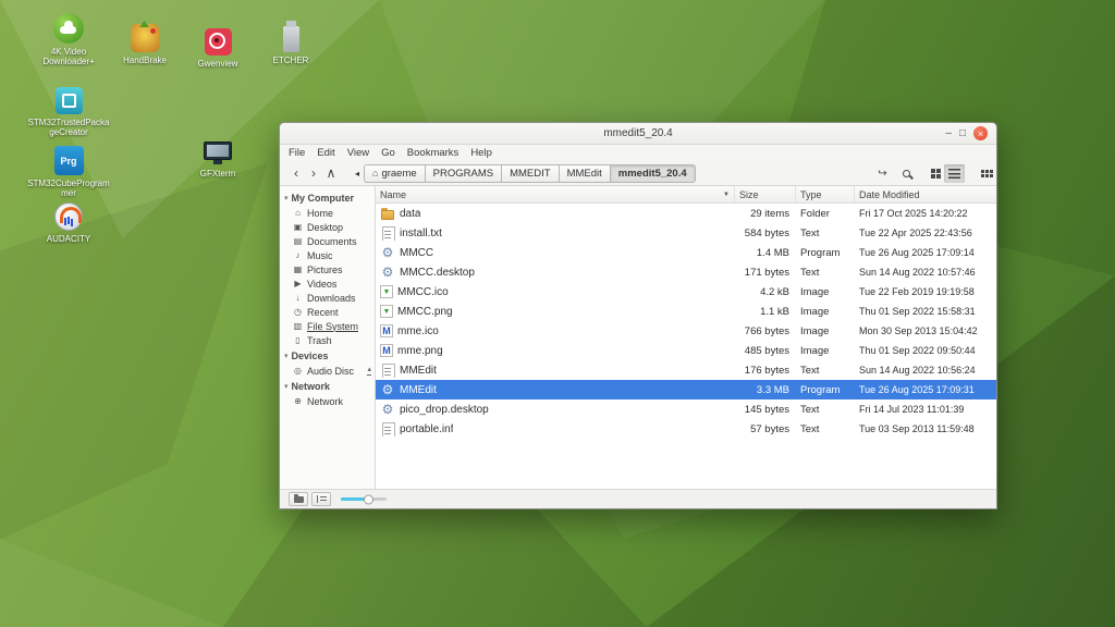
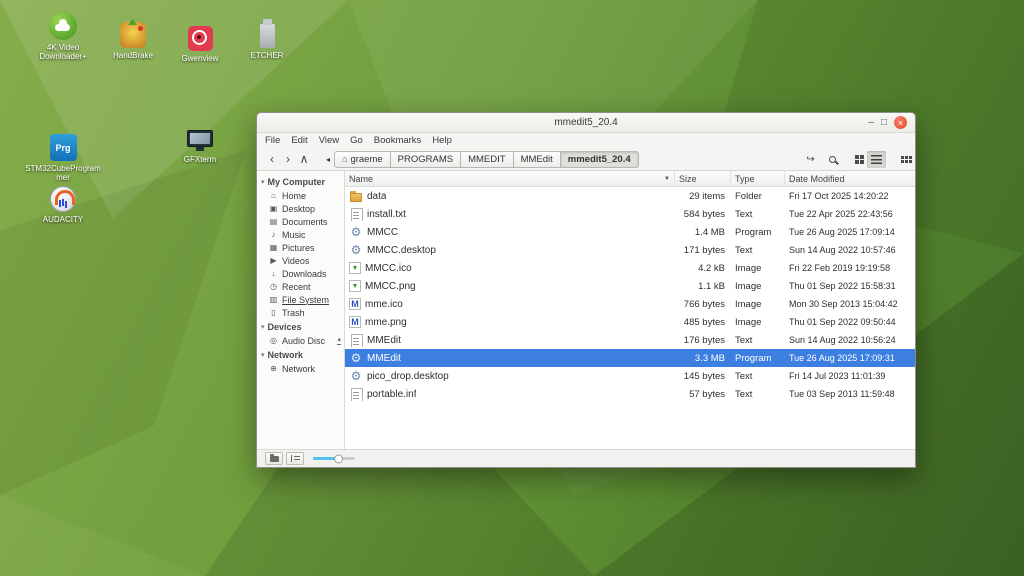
  4K Video Downloader+
  HandBrake
  Gwenview
  ETCHER
- STM32TrustedPackageCreator
  Prg
  STM32CubeProgrammer
  GFXterm
  AUDACITY
  mmedit5_20.4
  –
  □
  ×
  File
  Edit
  View
  Go
  Bookmarks
  Help
  ‹
  ›
  ∧
  ◂
  ⌂
  graeme
  PROGRAMS
  MMEDIT
  MMEdit
  mmedit5_20.4
  ↪
  My Computer
  ⌂
  Home
  ▣
  Desktop
  ▤
  Documents
  ♪
  Music
  ▦
  Pictures
  ▶
  Videos
  ↓
  Downloads
  ◷
  Recent
  ▥
  File System
  ▯
  Trash
  Devices
  ◎
  Audio Disc
  Network
  ⊕
  Network
  Name
  Size
  Type
  Date Modified
  data
  29 items
  Folder
  Fri 17 Oct 2025 14:20:22
  install.txt
  584 bytes
  Text
  Tue 22 Apr 2025 22:43:56
  ⚙
  MMCC
  1.4 MB
  Program
  Tue 26 Aug 2025 17:09:14
  ⚙
  MMCC.desktop
  171 bytes
  Text
  Sun 14 Aug 2022 10:57:46
  MMCC.ico
  4.2 kB
  Image
- Tue 22 Feb 2019 19:19:58
+ Fri 22 Feb 2019 19:19:58
  MMCC.png
  1.1 kB
  Image
  Thu 01 Sep 2022 15:58:31
  M
  mme.ico
  766 bytes
  Image
  Mon 30 Sep 2013 15:04:42
  M
  mme.png
  485 bytes
  Image
  Thu 01 Sep 2022 09:50:44
  MMEdit
  176 bytes
  Text
  Sun 14 Aug 2022 10:56:24
  ⚙
  MMEdit
  3.3 MB
  Program
  Tue 26 Aug 2025 17:09:31
  ⚙
  pico_drop.desktop
  145 bytes
  Text
  Fri 14 Jul 2023 11:01:39
  portable.inf
  57 bytes
  Text
  Tue 03 Sep 2013 11:59:48
